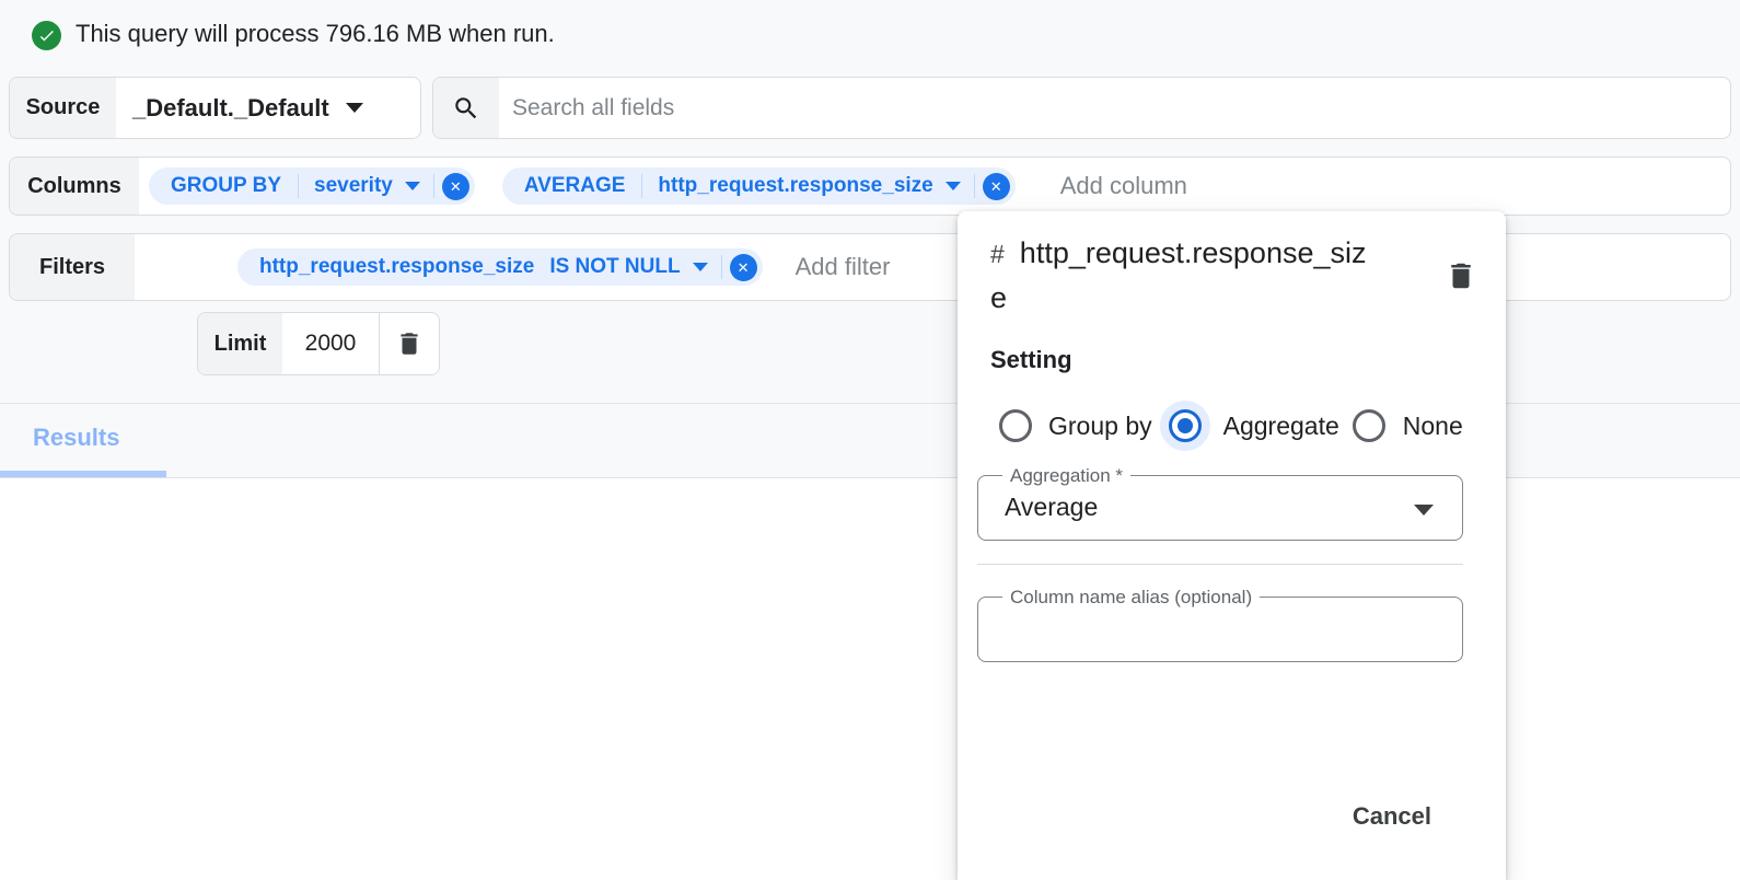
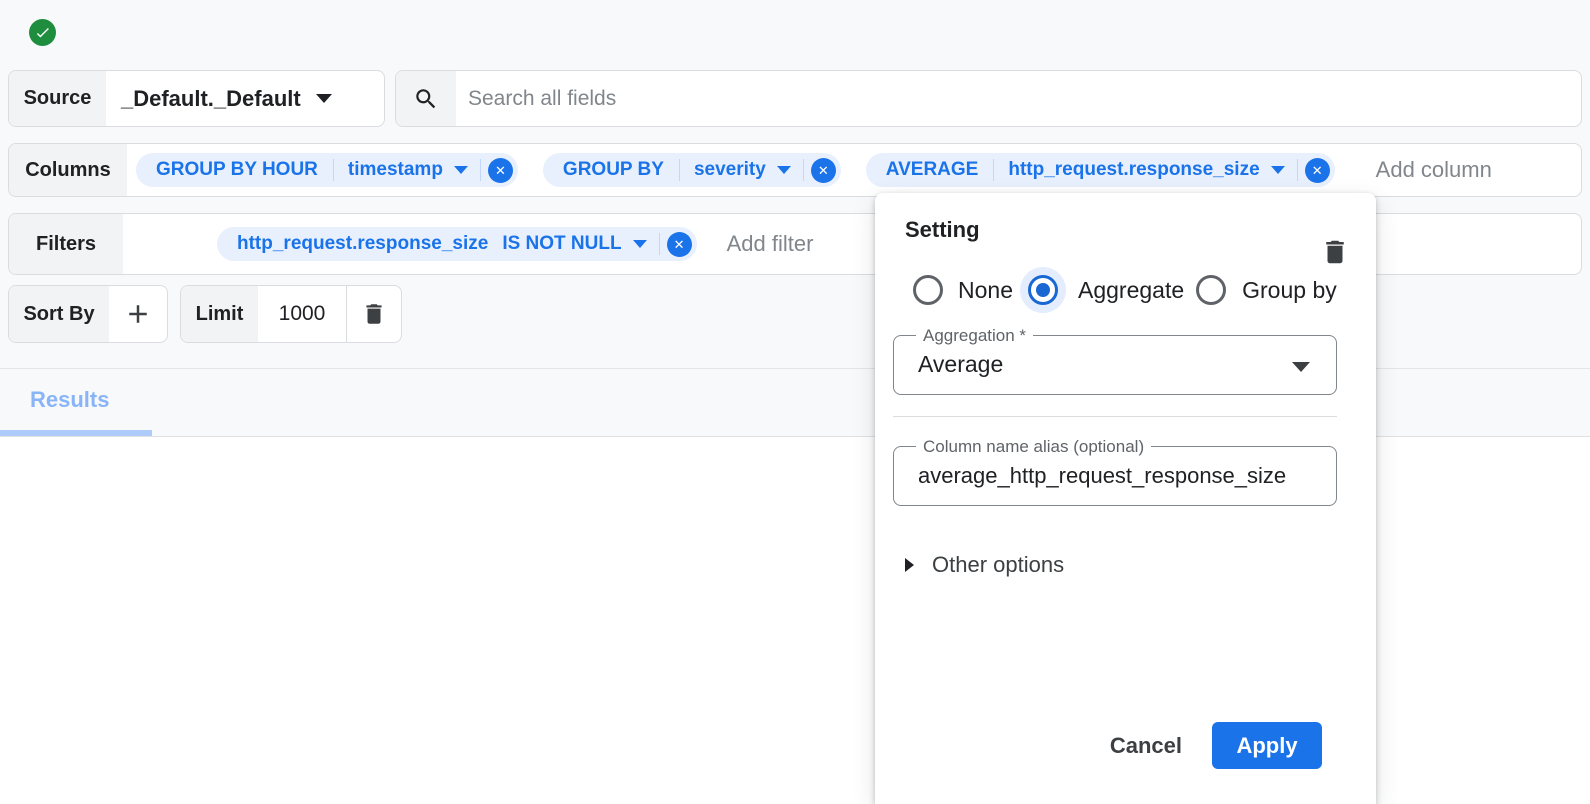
- This query will process 796.16 MB when run.
  Source
  _Default._Default
  Search all fields
  Columns
+ GROUP BY HOUR
+ timestamp
  GROUP BY
  severity
  AVERAGE
  http_request.response_size
  Add column
  Filters
  http_request.response_size
  IS NOT NULL
  Add filter
+ Sort By
  Limit
- 2000
+ 1000
  Results
- # http_request.response_size
  Setting
- Group by
+ None
  Aggregate
- None
+ Group by
  Aggregation *
  Average
  Column name alias (optional)
+ average_http_request_response_size
+ Other options
  Cancel
+ Apply
